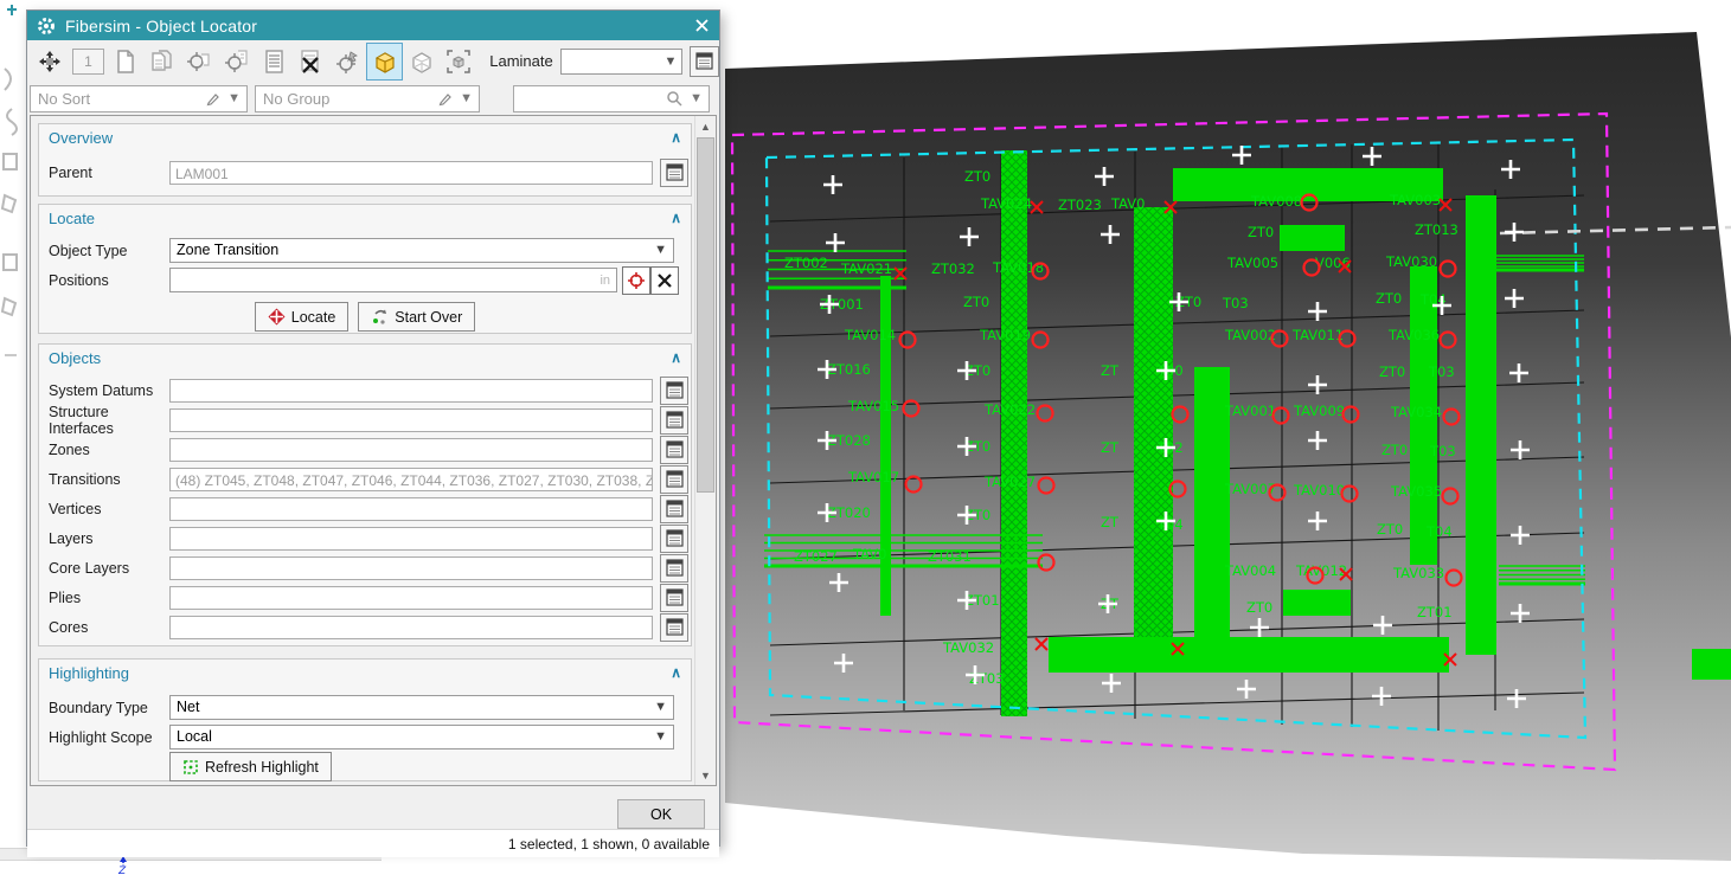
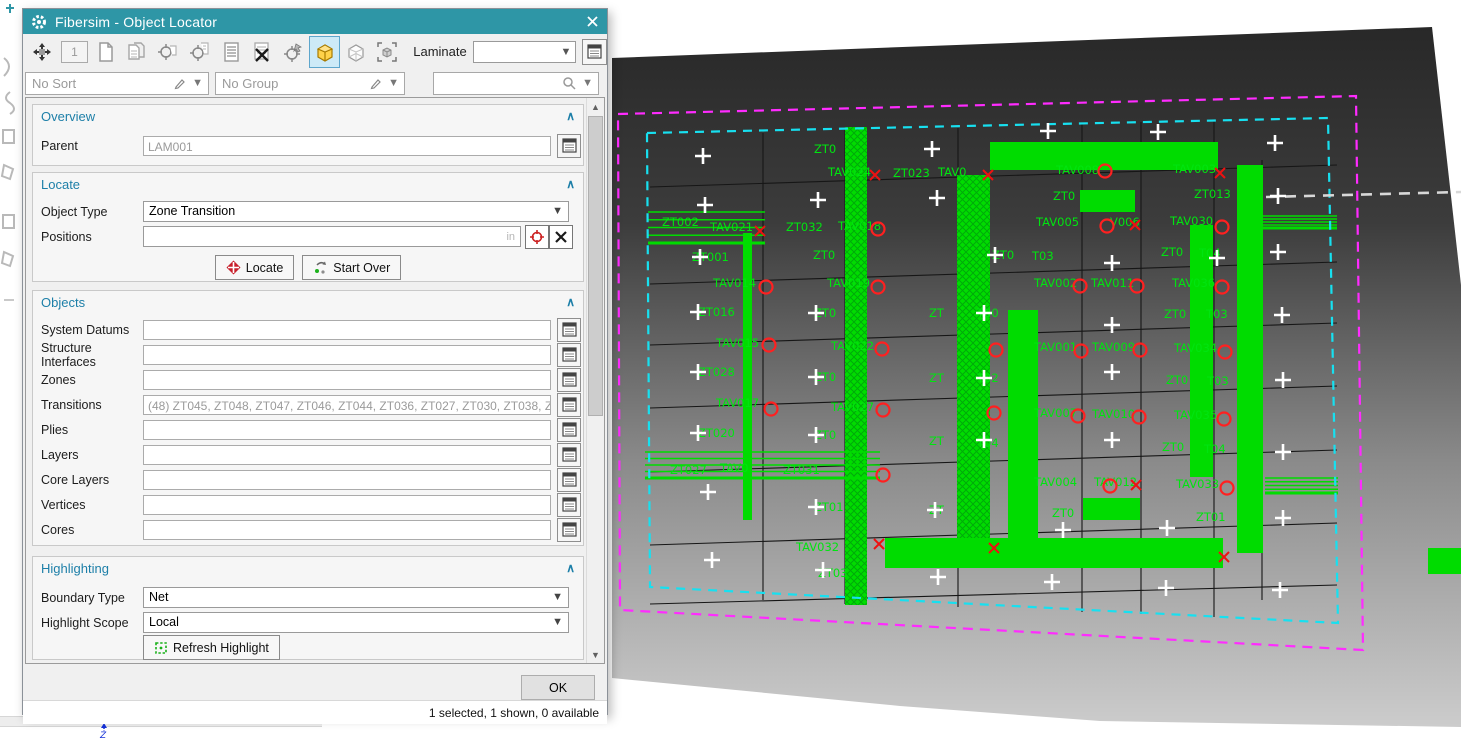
  ZT0
  TAV024
  ZT023
  TAV0
  TAV008
  TAV003
  ZT0
  ZT013
  ZT002
  TAV021
  ZT032
  TAV018
  TAV005
  V006
  TAV030
  ZT0
  T03
  ZT0
  TAV014
  TAV019
  TAV00
  TAV01
  TAV036
  T016
  ZT
  ZT0
  T03
  TAV015
  TAV022
  TAV001
  TAV009
  TAV034
  T028
  ZT
  ZT0
  T03
  TAV017
  TAV027
  TAV00
  TAV010
  TAV035
  T020
  ZT
  T04
  ZT0
  T04
  ZT027
  TAV0
  ZT031
  TAV004
  TAV033
  T01
  ZT0
  ZT01
  TAV032
  T03
  Z
  Fibersim - Object Locator
  1
  Laminate
  ▼
  No Sort
  ▼
  No Group
  ▼
  ▼
  Overview
  ∧
  Parent
  LAM001
  Locate
  ∧
  Object Type
  Zone Transition
  ▼
  Positions
  in
  Locate
  Start Over
  Objects
  ∧
  System Datums
  Structure Interfaces
  Zones
  Transitions
  (48) ZT045, ZT048, ZT047, ZT046, ZT044, ZT036, ZT027, ZT030, ZT038, Z
- Vertices
+ Plies
  Layers
  Core Layers
- Plies
+ Vertices
  Cores
  Highlighting
  ∧
  Boundary Type
  Net
  ▼
  Highlight Scope
  Local
  ▼
  Refresh Highlight
  ▲
  ▼
  OK
  1 selected, 1 shown, 0 available
